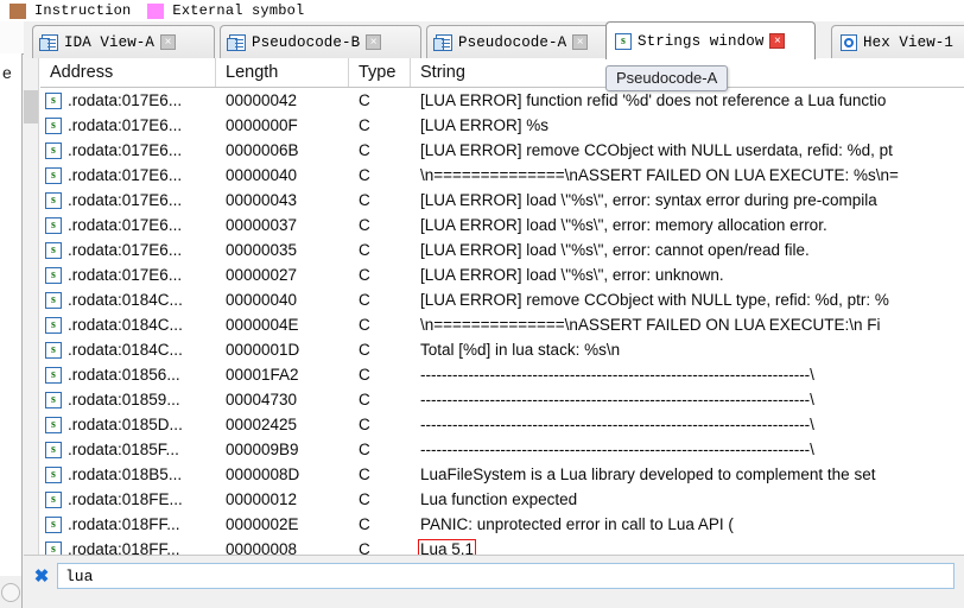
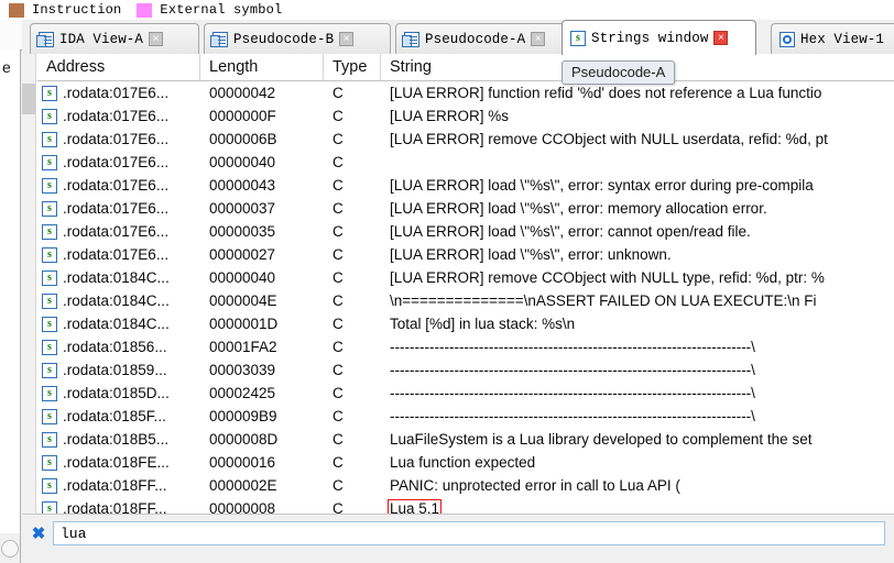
  Instruction
  External symbol
  e
  IDA View-A
  ×
  Pseudocode-B
  ×
  Pseudocode-A
  ×
  s
  Strings window
  ×
  Hex View-1
  Pseudocode-A
  Address
  Length
  Type
  String
  s
  .rodata:017E6...
  00000042
  C
  [LUA ERROR] function refid '%d' does not reference a Lua functio
  s
  .rodata:017E6...
  0000000F
  C
  [LUA ERROR] %s
  s
  .rodata:017E6...
  0000006B
  C
  [LUA ERROR] remove CCObject with NULL userdata, refid: %d, pt
  s
  .rodata:017E6...
  00000040
  C
- \n==============\nASSERT FAILED ON LUA EXECUTE: %s\n=
  s
  .rodata:017E6...
  00000043
  C
  [LUA ERROR] load \"%s\", error: syntax error during pre-compila
  s
  .rodata:017E6...
  00000037
  C
  [LUA ERROR] load \"%s\", error: memory allocation error.
  s
  .rodata:017E6...
  00000035
  C
  [LUA ERROR] load \"%s\", error: cannot open/read file.
  s
  .rodata:017E6...
  00000027
  C
  [LUA ERROR] load \"%s\", error: unknown.
  s
  .rodata:0184C...
  00000040
  C
  [LUA ERROR] remove CCObject with NULL type, refid: %d, ptr: %
  s
  .rodata:0184C...
  0000004E
  C
  \n==============\nASSERT FAILED ON LUA EXECUTE:\n Fi
  s
  .rodata:0184C...
  0000001D
  C
  Total [%d] in lua stack: %s\n
  s
  .rodata:01856...
  00001FA2
  C
  -------------------------------------------------------------------------\
  s
  .rodata:01859...
- 00004730
+ 00003039
  C
  -------------------------------------------------------------------------\
  s
  .rodata:0185D...
  00002425
  C
  -------------------------------------------------------------------------\
  s
  .rodata:0185F...
  000009B9
  C
  -------------------------------------------------------------------------\
  s
  .rodata:018B5...
  0000008D
  C
  LuaFileSystem is a Lua library developed to complement the set
  s
  .rodata:018FE...
- 00000012
+ 00000016
  C
  Lua function expected
  s
  .rodata:018FF...
  0000002E
  C
  PANIC: unprotected error in call to Lua API (
  s
  .rodata:018FF...
  00000008
  C
  Lua 5.1
  ✖
  lua
